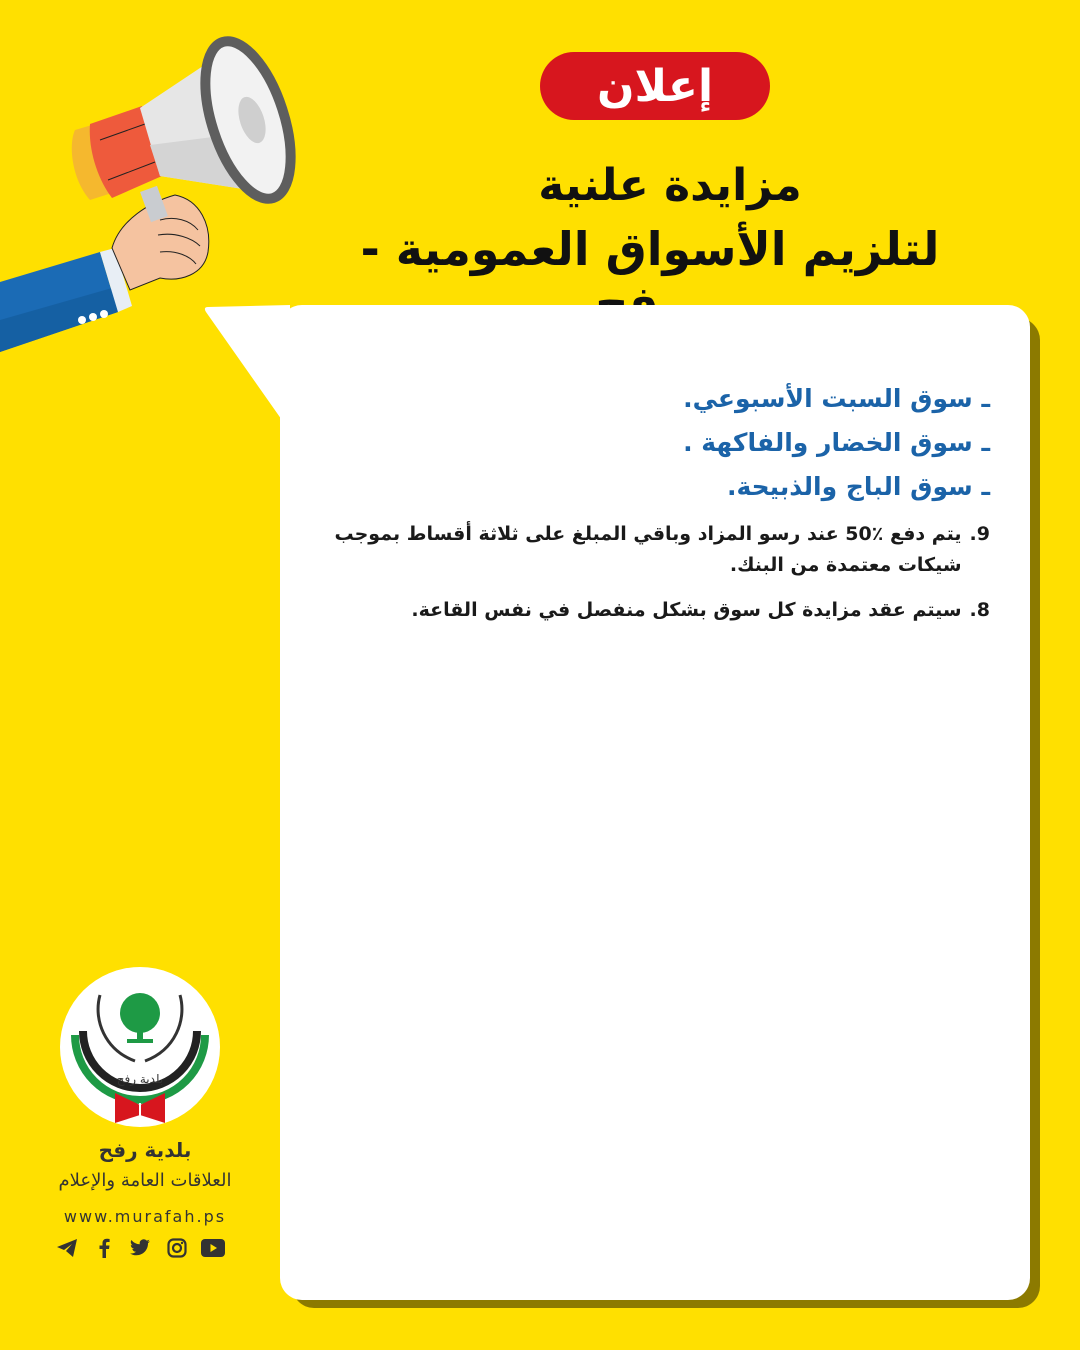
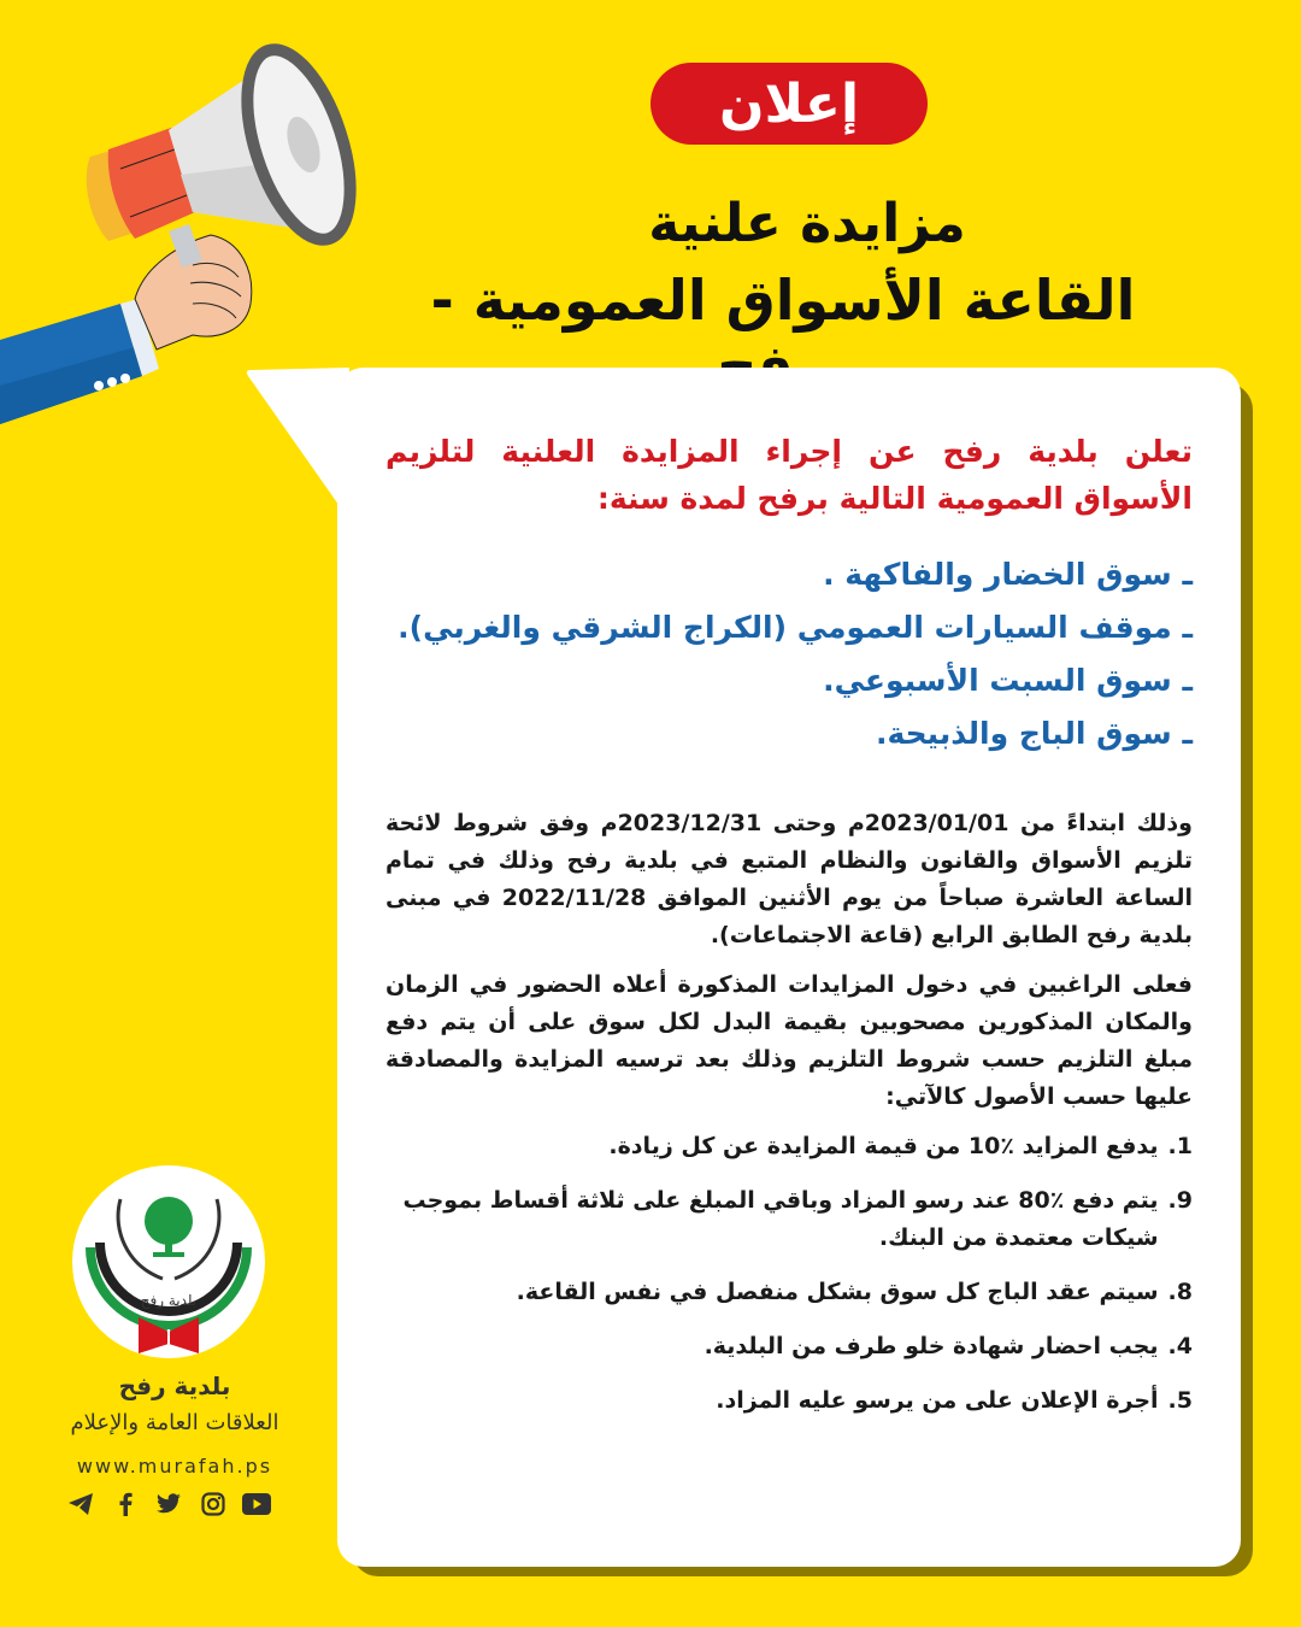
  إعلان
  مزايدة علنية
- لتلزيم الأسواق العمومية - برفح
+ القاعة الأسواق العمومية - برفح
+ تعلن بلدية رفح عن إجراء المزايدة العلنية لتلزيم الأسواق العمومية التالية برفح لمدة سنة:
- ـ سوق السبت الأسبوعي.
+ ـ سوق الخضار والفاكهة .
+ ـ موقف السيارات العمومي (الكراج الشرقي والغربي).
- ـ سوق الخضار والفاكهة .
+ ـ سوق السبت الأسبوعي.
  ـ سوق الباج والذبيحة.
+ وذلك ابتداءً من 2023/01/01م وحتى 2023/12/31م وفق شروط لائحة تلزيم الأسواق والقانون والنظام المتبع في بلدية رفح وذلك في تمام الساعة العاشرة صباحاً من يوم الأثنين الموافق 2022/11/28 في مبنى بلدية رفح الطابق الرابع (قاعة الاجتماعات).
+ فعلى الراغبين في دخول المزايدات المذكورة أعلاه الحضور في الزمان والمكان المذكورين مصحوبين بقيمة البدل لكل سوق على أن يتم دفع مبلغ التلزيم حسب شروط التلزيم وذلك بعد ترسيه المزايدة والمصادقة عليها حسب الأصول كالآتي:
+ 1.
+ يدفع المزايد ٪10 من قيمة المزايدة عن كل زيادة.
  9.
- يتم دفع ٪50 عند رسو المزاد وباقي المبلغ على ثلاثة أقساط بموجب شيكات معتمدة من البنك.
+ يتم دفع ٪80 عند رسو المزاد وباقي المبلغ على ثلاثة أقساط بموجب شيكات معتمدة من البنك.
  8.
- سيتم عقد مزايدة كل سوق بشكل منفصل في نفس القاعة.
+ سيتم عقد الباج كل سوق بشكل منفصل في نفس القاعة.
+ 4.
+ يجب احضار شهادة خلو طرف من البلدية.
+ 5.
+ أجرة الإعلان على من يرسو عليه المزاد.
  بلدية رفح
  بلدية رفح
  العلاقات العامة والإعلام
  www.murafah.ps
